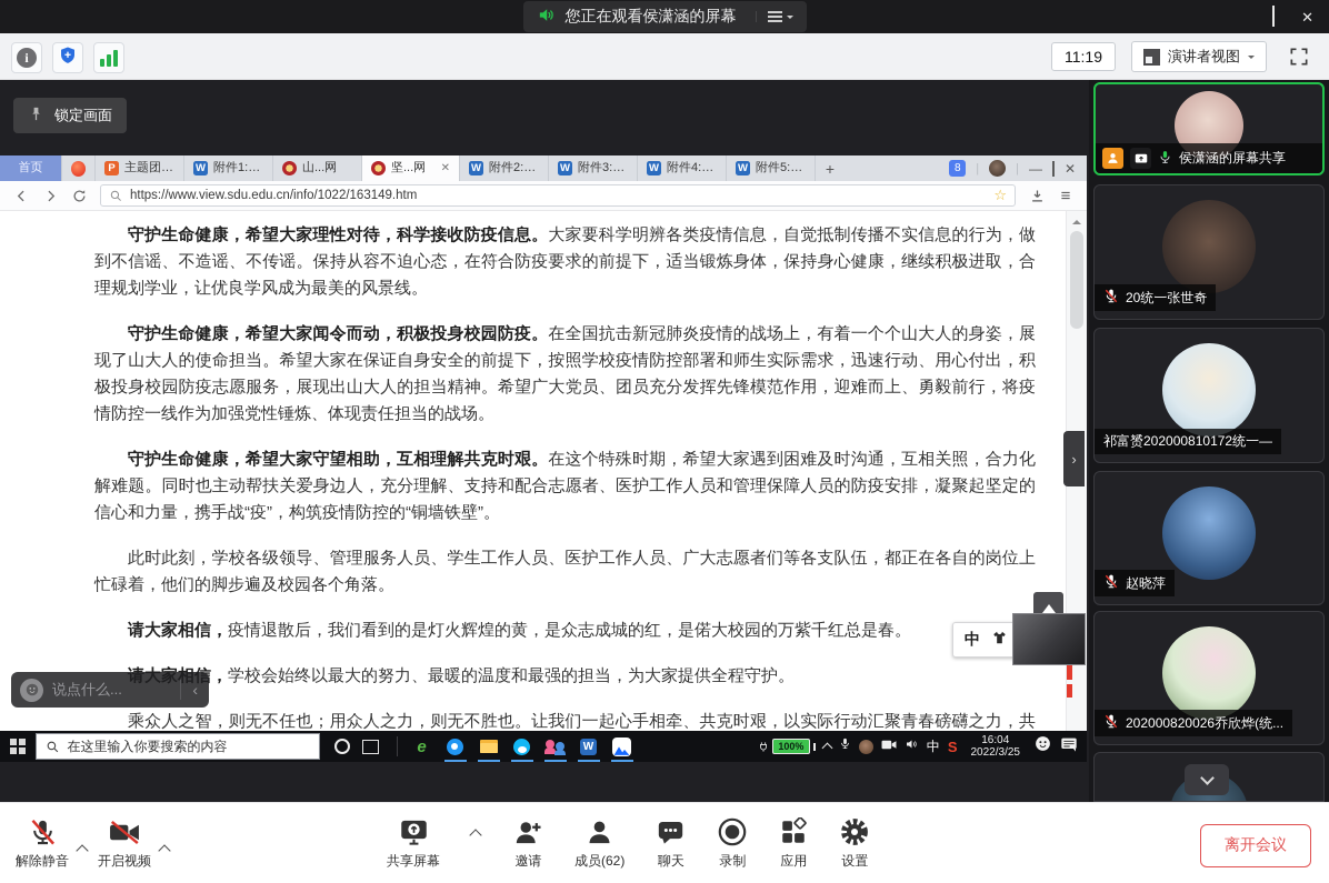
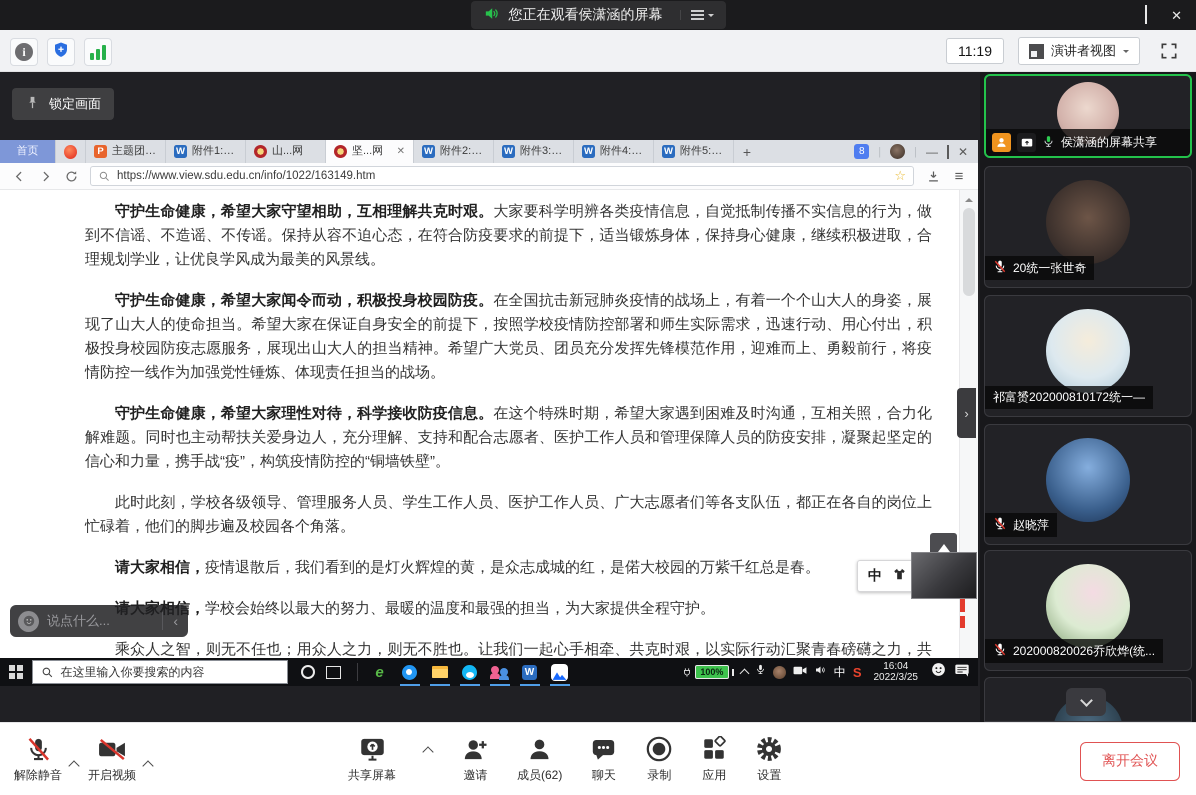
  您正在观看侯潇涵的屏幕
  ✕
  i
  11:19
  演讲者视图
  锁定画面
  首页
  P
  W
  附件1: 疫
  山...网
  坚...网
  ✕
  W
  附件2: 疫
  W
  附件3: 校
  W
  附件4: 反
  W
  附件5: 严
  +
  8
  |
  |
  —
  ✕
  https://www.view.sdu.edu.cn/info/1022/163149.htm
  ☆
  ≡
- 守护生命健康，希望大家理性对待，科学接收防疫信息。大家要科学明辨各类疫情信息，自觉抵制传播不实信息的行为，做到不信谣、不造谣、不传谣。保持从容不迫心态，在符合防疫要求的前提下，适当锻炼身体，保持身心健康，继续积极进取，合理规划学业，让优良学风成为最美的风景线。
+ 守护生命健康，希望大家守望相助，互相理解共克时艰。大家要科学明辨各类疫情信息，自觉抵制传播不实信息的行为，做到不信谣、不造谣、不传谣。保持从容不迫心态，在符合防疫要求的前提下，适当锻炼身体，保持身心健康，继续积极进取，合理规划学业，让优良学风成为最美的风景线。
  守护生命健康，希望大家闻令而动，积极投身校园防疫。在全国抗击新冠肺炎疫情的战场上，有着一个个山大人的身姿，展现了山大人的使命担当。希望大家在保证自身安全的前提下，按照学校疫情防控部署和师生实际需求，迅速行动、用心付出，积极投身校园防疫志愿服务，展现出山大人的担当精神。希望广大党员、团员充分发挥先锋模范作用，迎难而上、勇毅前行，将疫情防控一线作为加强党性锤炼、体现责任担当的战场。
- 守护生命健康，希望大家守望相助，互相理解共克时艰。在这个特殊时期，希望大家遇到困难及时沟通，互相关照，合力化解难题。同时也主动帮扶关爱身边人，充分理解、支持和配合志愿者、医护工作人员和管理保障人员的防疫安排，凝聚起坚定的信心和力量，携手战“疫”，构筑疫情防控的“铜墙铁壁”。
+ 守护生命健康，希望大家理性对待，科学接收防疫信息。在这个特殊时期，希望大家遇到困难及时沟通，互相关照，合力化解难题。同时也主动帮扶关爱身边人，充分理解、支持和配合志愿者、医护工作人员和管理保障人员的防疫安排，凝聚起坚定的信心和力量，携手战“疫”，构筑疫情防控的“铜墙铁壁”。
  此时此刻，学校各级领导、管理服务人员、学生工作人员、医护工作人员、广大志愿者们等各支队伍，都正在各自的岗位上忙碌着，他们的脚步遍及校园各个角落。
  请大家相信，疫情退散后，我们看到的是灯火辉煌的黄，是众志成城的红，是偌大校园的万紫千红总是春。
  请大家相信，学校会始终以最大的努力、最暖的温度和最强的担当，为大家提供全程守护。
  乘众人之智，则无不任也；用众人之力，则无不胜也。让我们一起心手相牵、共克时艰，以实际行动汇聚青春磅礴之力，共
  中
  在这里输入你要搜索的内容
  e
  W
  100%
  中
  S
  16:04
  2022/3/25
  说点什么...
  ‹
  ›
  侯潇涵的屏幕共享
  20统一张世奇
  祁富赟202000810172统一—
  赵晓萍
  202000820026乔欣烨(统...
  解除静音
  开启视频
  共享屏幕
  邀请
  成员(62)
  聊天
  录制
  应用
  设置
  离开会议
